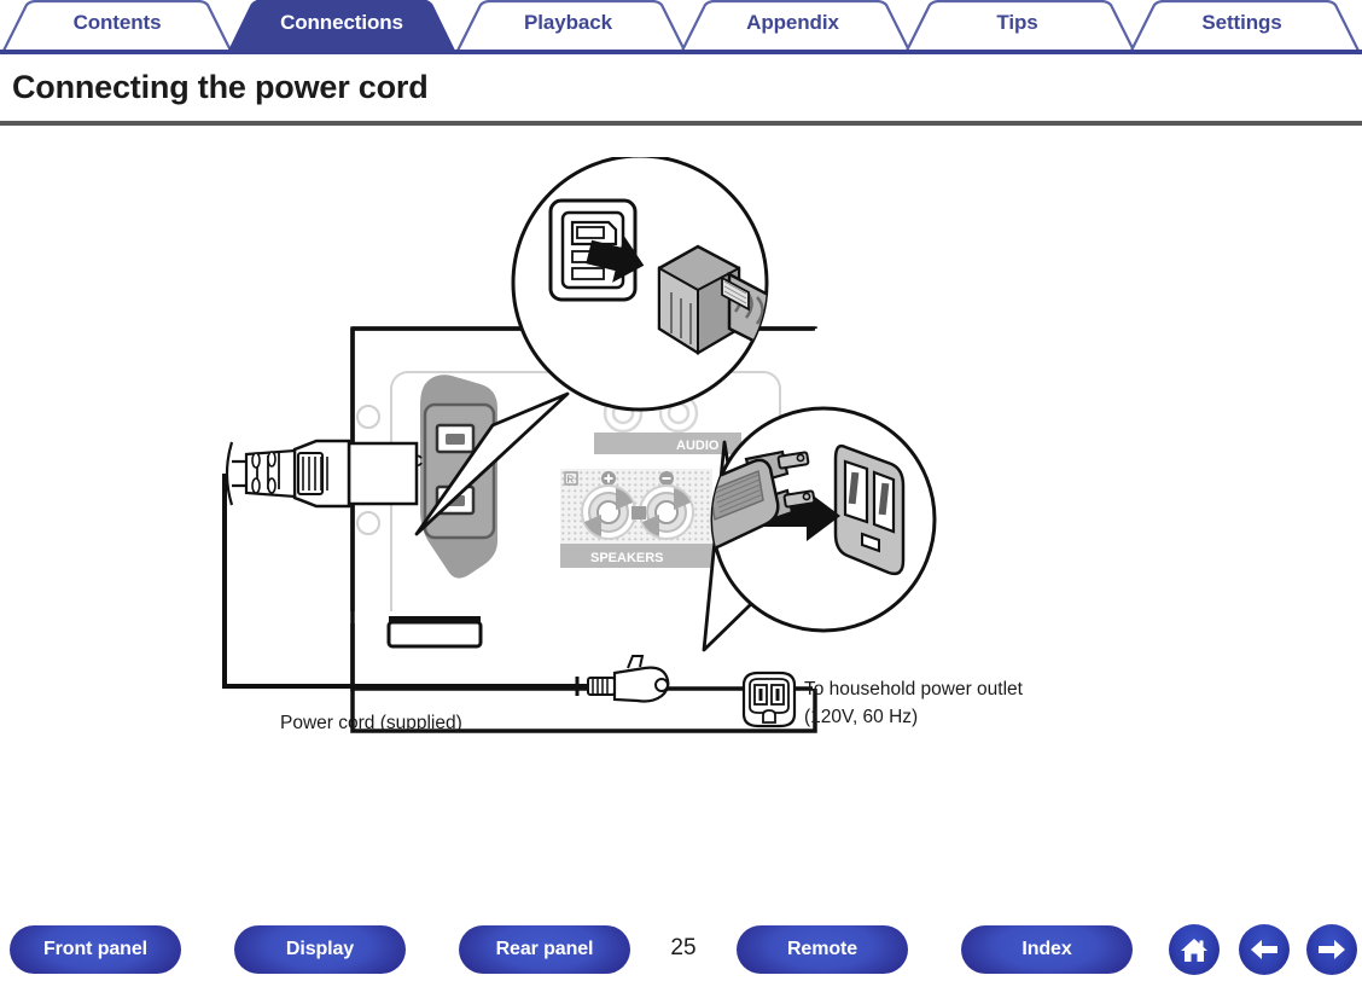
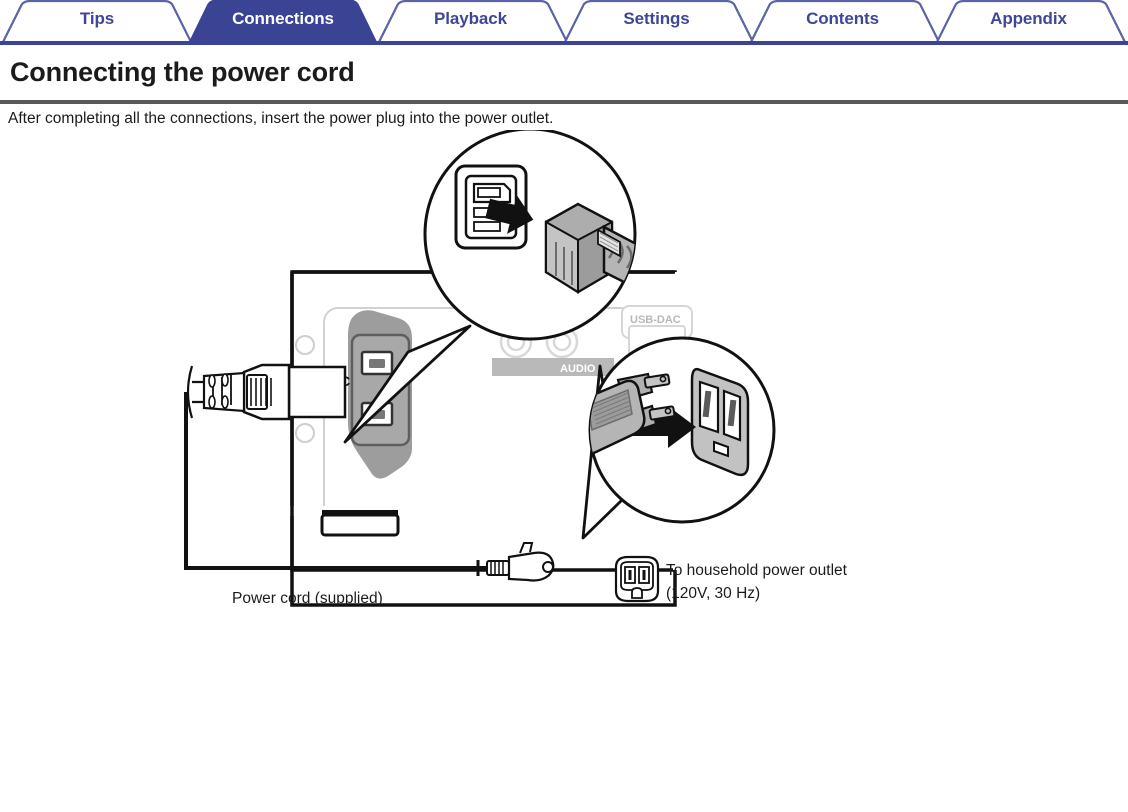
- Contents
+ Tips
  Connections
  Playback
- Appendix
+ Settings
- Tips
+ Contents
- Settings
+ Appendix
  Connecting the power cord
+ After completing all the connections, insert the power plug into the power outlet.
+ USB-DAC
  AUDIO
- SPEAKERS
- R
  Power cord (supplied)
  To household power outlet
- (120V, 60 Hz)
+ (120V, 30 Hz)
- Front panel
- Display
- Rear panel
- 25
- Remote
- Index
